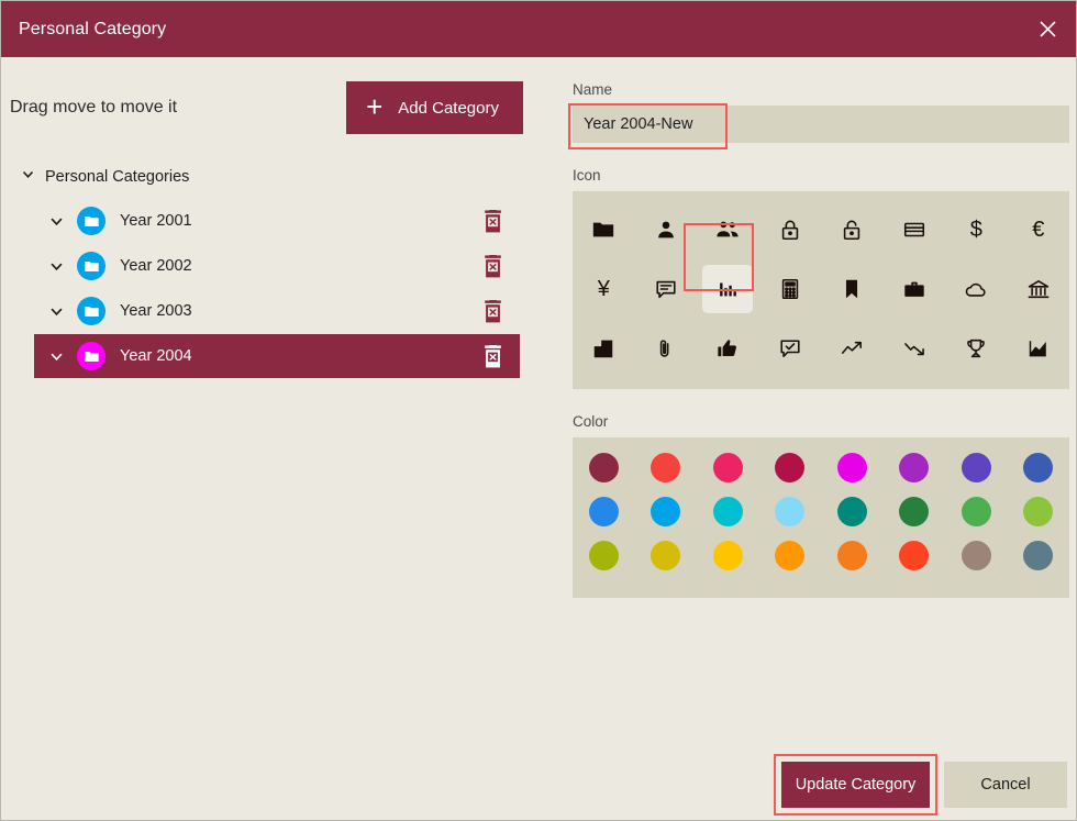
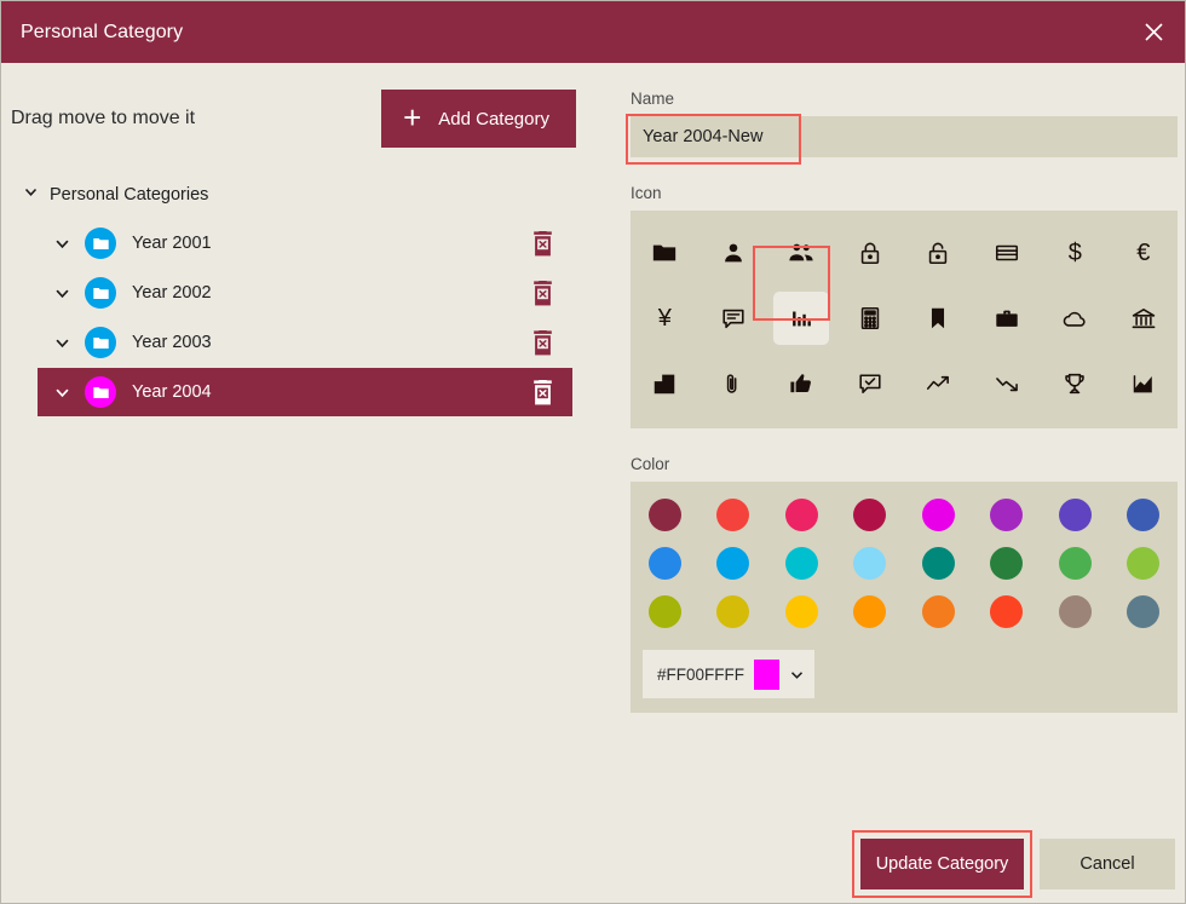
  Personal Category
  Drag move to move it
  +
  Add Category
  Personal Categories
  Year 2001
  Year 2002
  Year 2003
  Year 2004
  Name
  Year 2004-New
  Icon
  $
  €
  ¥
  Color
+ #FF00FFFF
  Update Category
  Cancel
